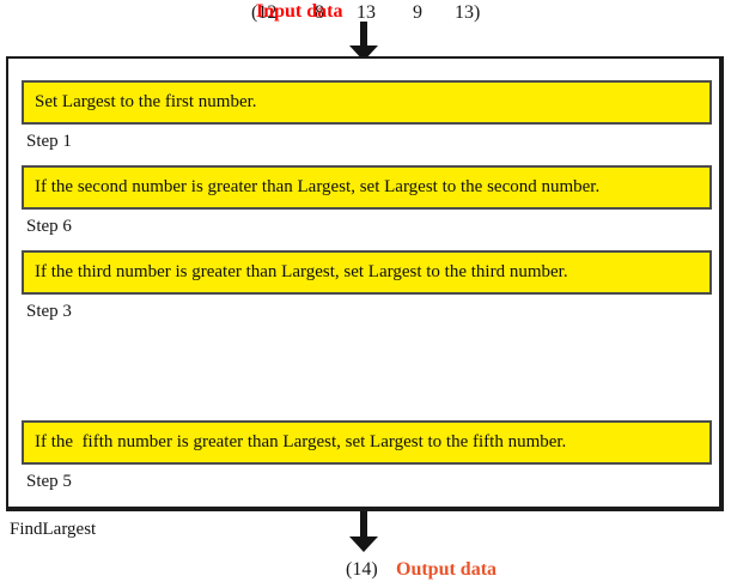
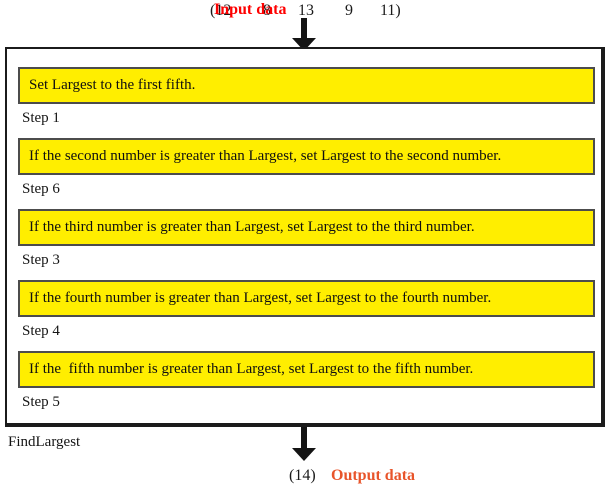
  (12
  8
  13
  9
- 13)
+ 11)
  Input data
- Set Largest to the first number.
+ Set Largest to the first fifth.
  Step 1
  If the second number is greater than Largest, set Largest to the second number.
  Step 6
  If the third number is greater than Largest, set Largest to the third number.
  Step 3
+ If the fourth number is greater than Largest, set Largest to the fourth number.
+ Step 4
  If the fifth number is greater than Largest, set Largest to the fifth number.
  Step 5
  FindLargest
  (14)
  Output data
